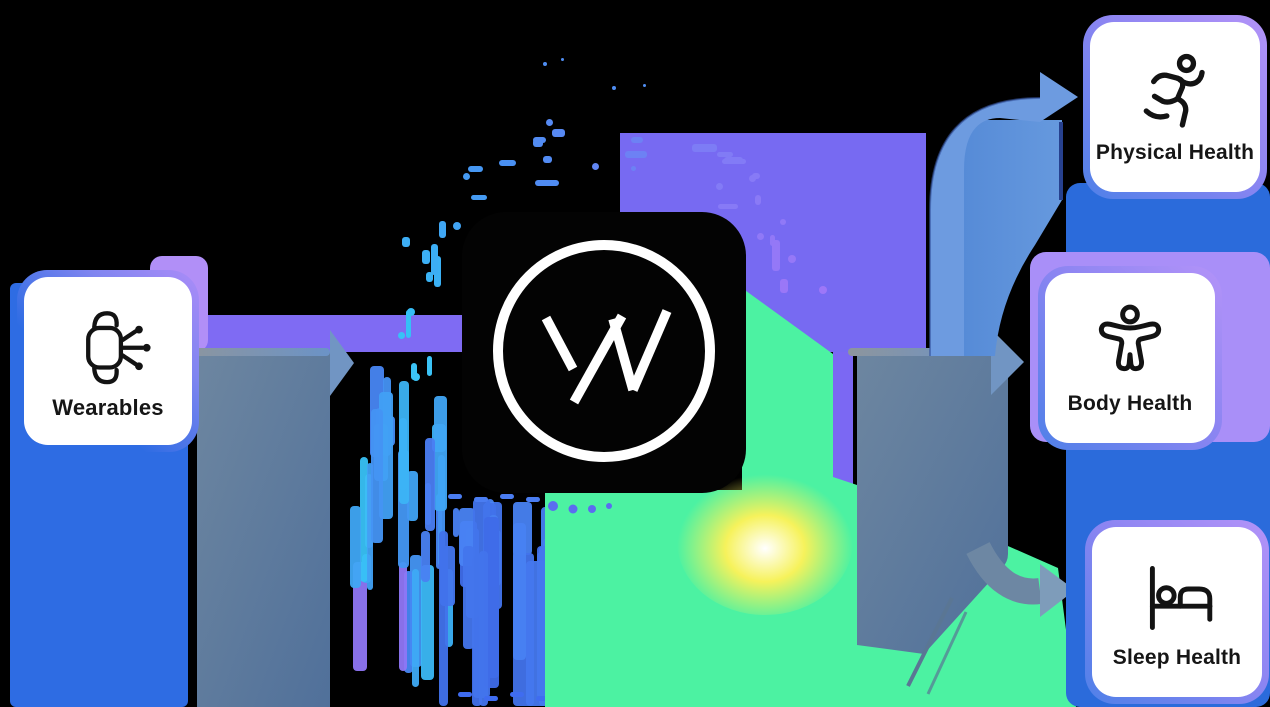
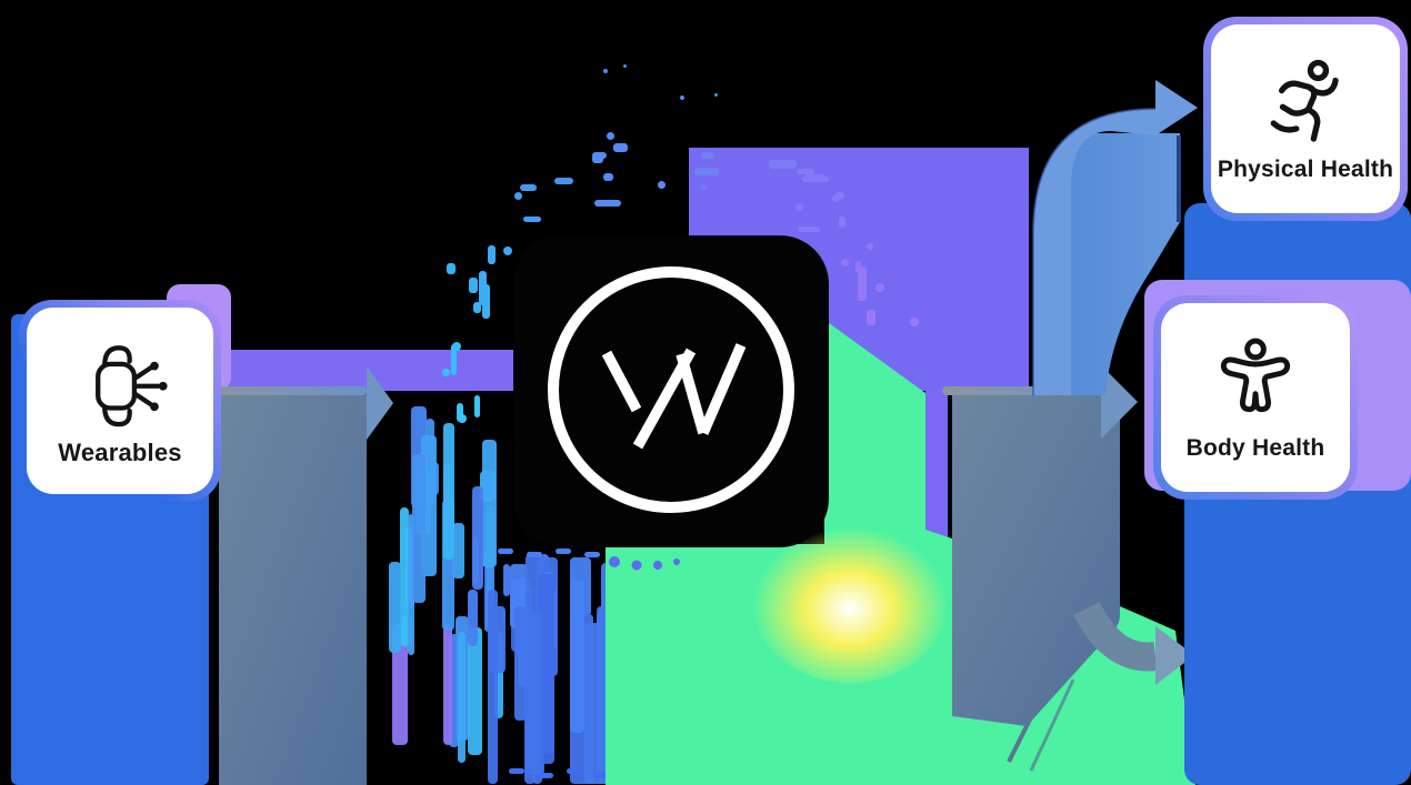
  Wearables
  Physical Health
  Body Health
- Sleep Health
